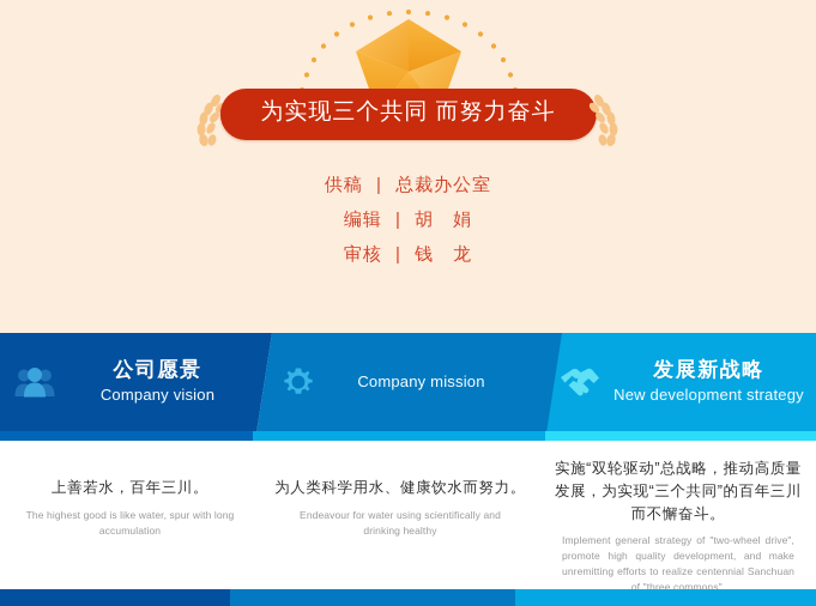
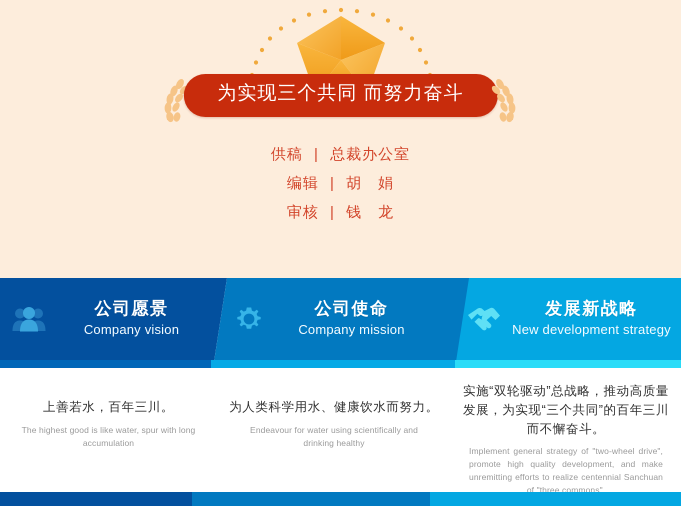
  为实现三个共同 而努力奋斗
  供稿 | 总裁办公室
  编辑 | 胡 娟
  审核 | 钱 龙
  公司愿景
  Company vision
+ 公司使命
  Company mission
  发展新战略
  New development strategy
  上善若水，百年三川。
  The highest good is like water, spur with long accumulation
  为人类科学用水、健康饮水而努力。
  Endeavour for water using scientifically and drinking healthy
  实施“双轮驱动”总战略，推动高质量发展，为实现“三个共同”的百年三川而不懈奋斗。
  Implement general strategy of "two-wheel drive", promote high quality development, and make unremitting efforts to realize centennial Sanchuan of "three commons".
